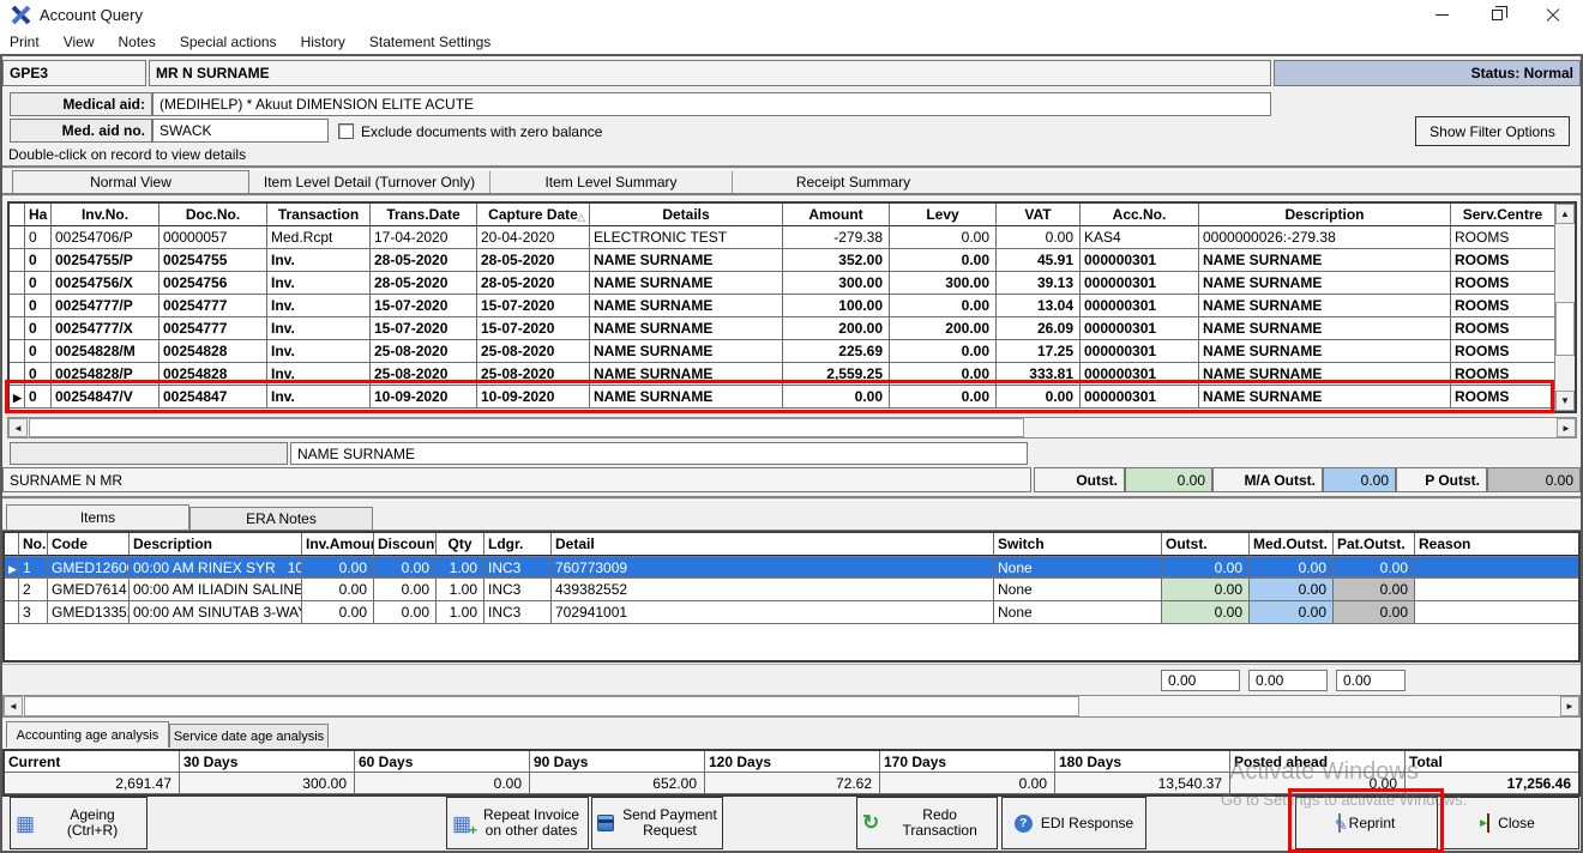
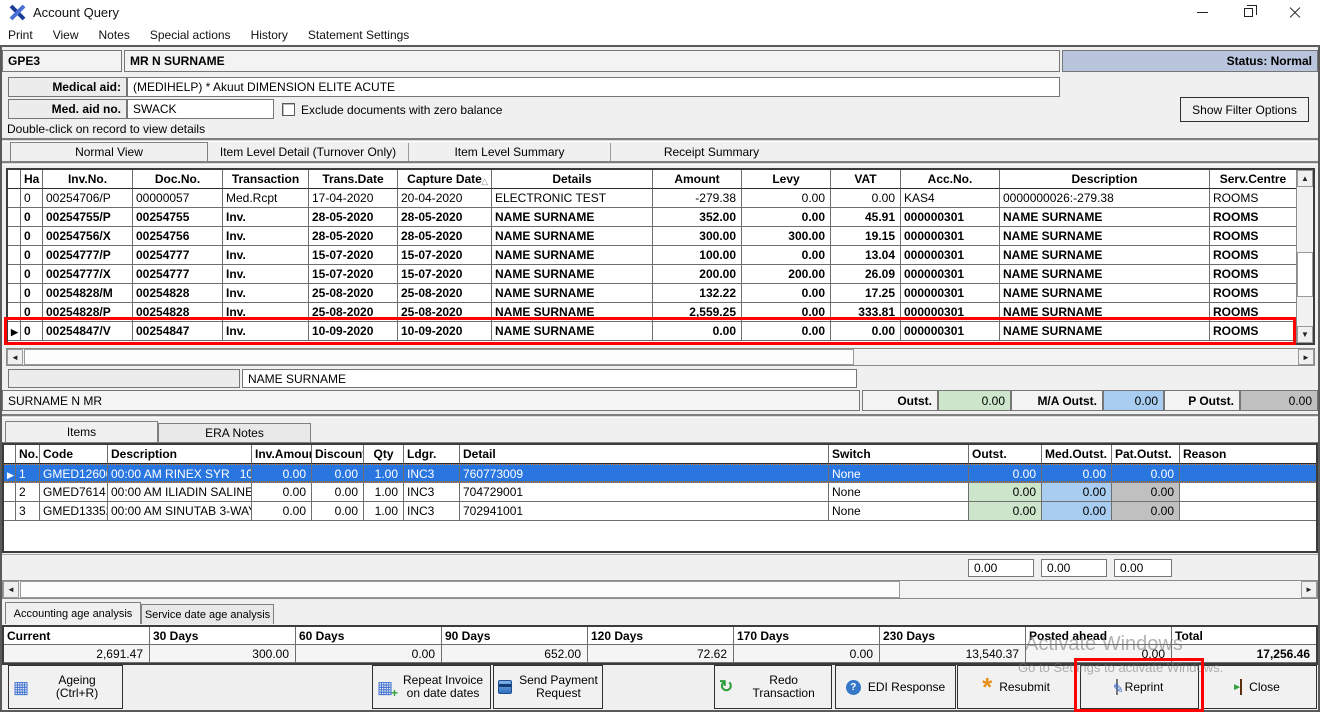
  Account Query
  Print
  View
  Notes
  Special actions
  History
  Statement Settings
  GPE3
  MR N SURNAME
  Status: Normal
  Medical aid:
  (MEDIHELP) * Akuut DIMENSION ELITE ACUTE
  Med. aid no.
  SWACK
  Exclude documents with zero balance
  Show Filter Options
  Double-click on record to view details
  Normal View
  Item Level Detail (Turnover Only)
  Item Level Summary
  Receipt Summary
  Ha
  Inv.No.
  Doc.No.
  Transaction
  Trans.Date
  Capture Date
  △
  Details
  Amount
  Levy
  VAT
  Acc.No.
  Description
  Serv.Centre
  0
  00254706/P
  00000057
  Med.Rcpt
  17-04-2020
  20-04-2020
  ELECTRONIC TEST
  -279.38
  0.00
  0.00
  KAS4
  0000000026:-279.38
  ROOMS
  0
  00254755/P
  00254755
  Inv.
  28-05-2020
  28-05-2020
  NAME SURNAME
  352.00
  0.00
  45.91
  000000301
  NAME SURNAME
  ROOMS
  0
  00254756/X
  00254756
  Inv.
  28-05-2020
  28-05-2020
  NAME SURNAME
  300.00
  300.00
- 39.13
+ 19.15
  000000301
  NAME SURNAME
  ROOMS
  0
  00254777/P
  00254777
  Inv.
  15-07-2020
  15-07-2020
  NAME SURNAME
  100.00
  0.00
  13.04
  000000301
  NAME SURNAME
  ROOMS
  0
  00254777/X
  00254777
  Inv.
  15-07-2020
  15-07-2020
  NAME SURNAME
  200.00
  200.00
  26.09
  000000301
  NAME SURNAME
  ROOMS
  0
  00254828/M
  00254828
  Inv.
  25-08-2020
  25-08-2020
  NAME SURNAME
- 225.69
+ 132.22
  0.00
  17.25
  000000301
  NAME SURNAME
  ROOMS
  0
  00254828/P
  00254828
  Inv.
  25-08-2020
  25-08-2020
  NAME SURNAME
  2,559.25
  0.00
  333.81
  000000301
  NAME SURNAME
  ROOMS
  0
  00254847/V
  00254847
  Inv.
  10-09-2020
  10-09-2020
  NAME SURNAME
  0.00
  0.00
  0.00
  000000301
  NAME SURNAME
  ROOMS
  ▲
  ▼
  ◄
  ►
  NAME SURNAME
  SURNAME N MR
  Outst.
  0.00
  M/A Outst.
  0.00
  P Outst.
  0.00
  Items
  ERA Notes
  No.
  Code
  Description
  Inv.Amou
  Discoun
  Qty
  Ldgr.
  Detail
  Switch
  Outst.
  Med.Outst.
  Pat.Outst.
  Reason
  1
  GMED1260
  00:00 AM RINEX SYR 10
  0.00
  0.00
  1.00
  INC3
  760773009
  None
  0.00
  0.00
  0.00
  2
  GMED7614
  00:00 AM ILIADIN SALINE
  0.00
  0.00
  1.00
  INC3
- 439382552
+ 704729001
  None
  0.00
  0.00
  0.00
  3
  GMED1335
  00:00 AM SINUTAB 3-WA
  0.00
  0.00
  1.00
  INC3
  702941001
  None
  0.00
  0.00
  0.00
  0.00
  0.00
  0.00
  ◄
  ►
  Accounting age analysis
  Service date age analysis
  Current
  30 Days
  60 Days
  90 Days
  120 Days
  170 Days
- 180 Days
+ 230 Days
  Posted ahead
  Total
  2,691.47
  300.00
  0.00
  652.00
  72.62
  0.00
  13,540.37
  0.00
  17,256.46
  ▦
  Ageing (Ctrl+R)
  ▦
  +
- Repeat Invoice on other dates
+ Repeat Invoice on date dates
  Send Payment Request
  ↻
  Redo Transaction
  ?
  EDI Response
+ *
+ Resubmit
  ✎
  Reprint
  ►
  Close
  Activate Windows
  Go to Settings to activate Windows.
